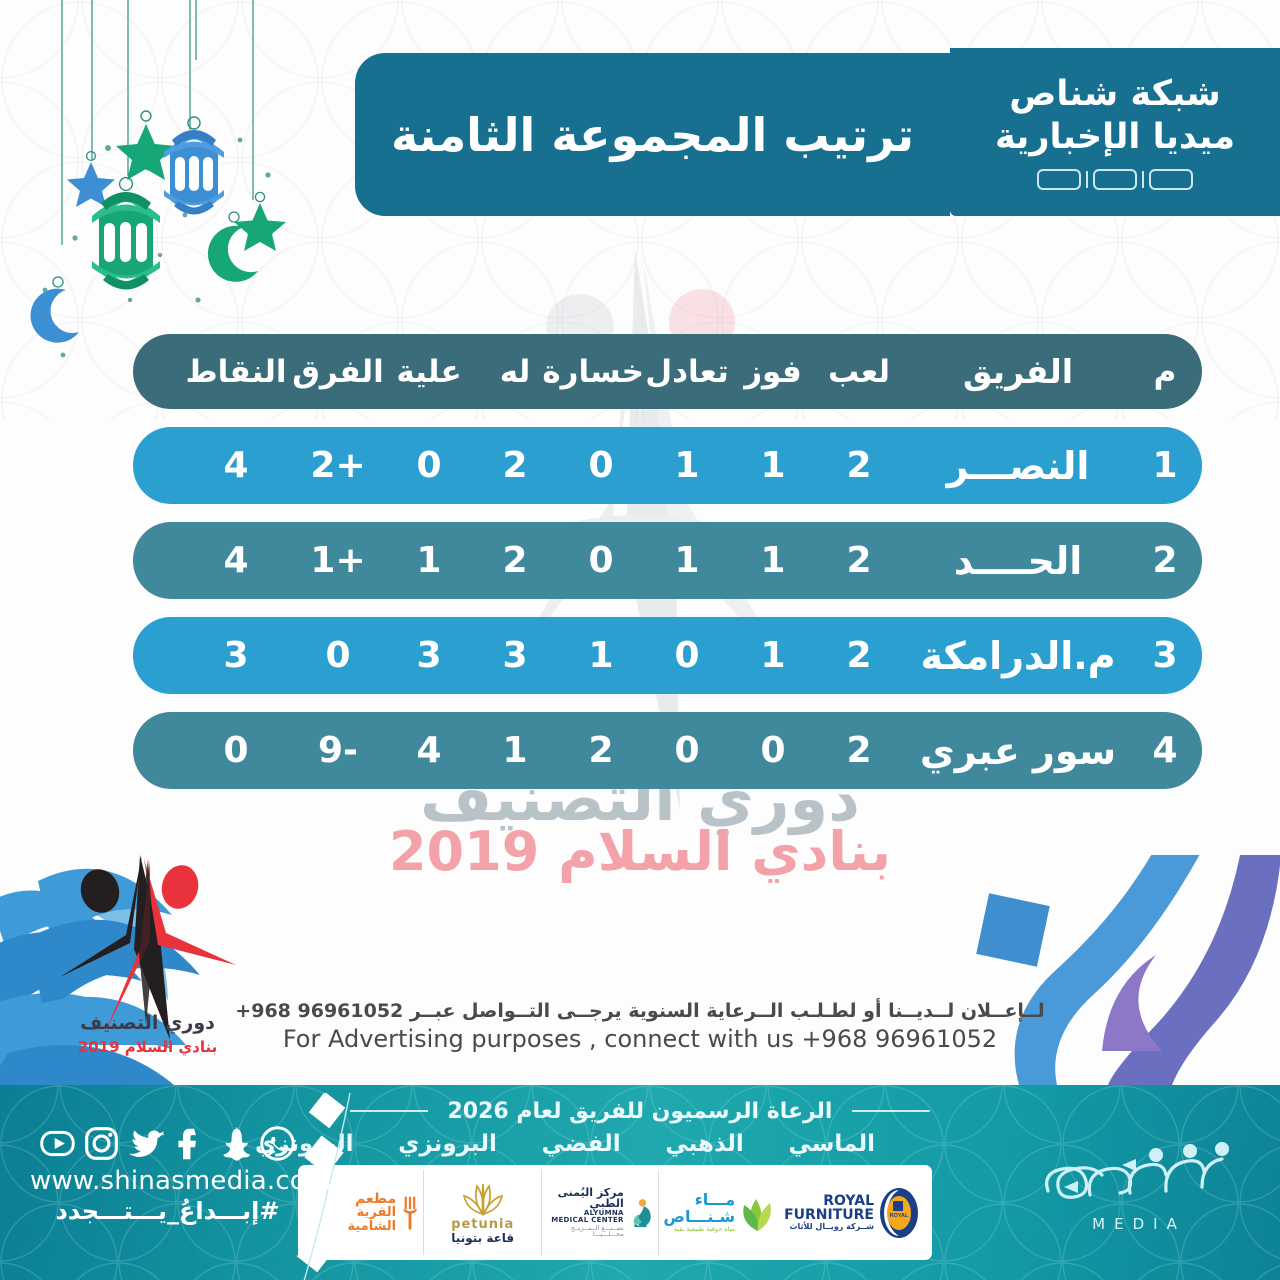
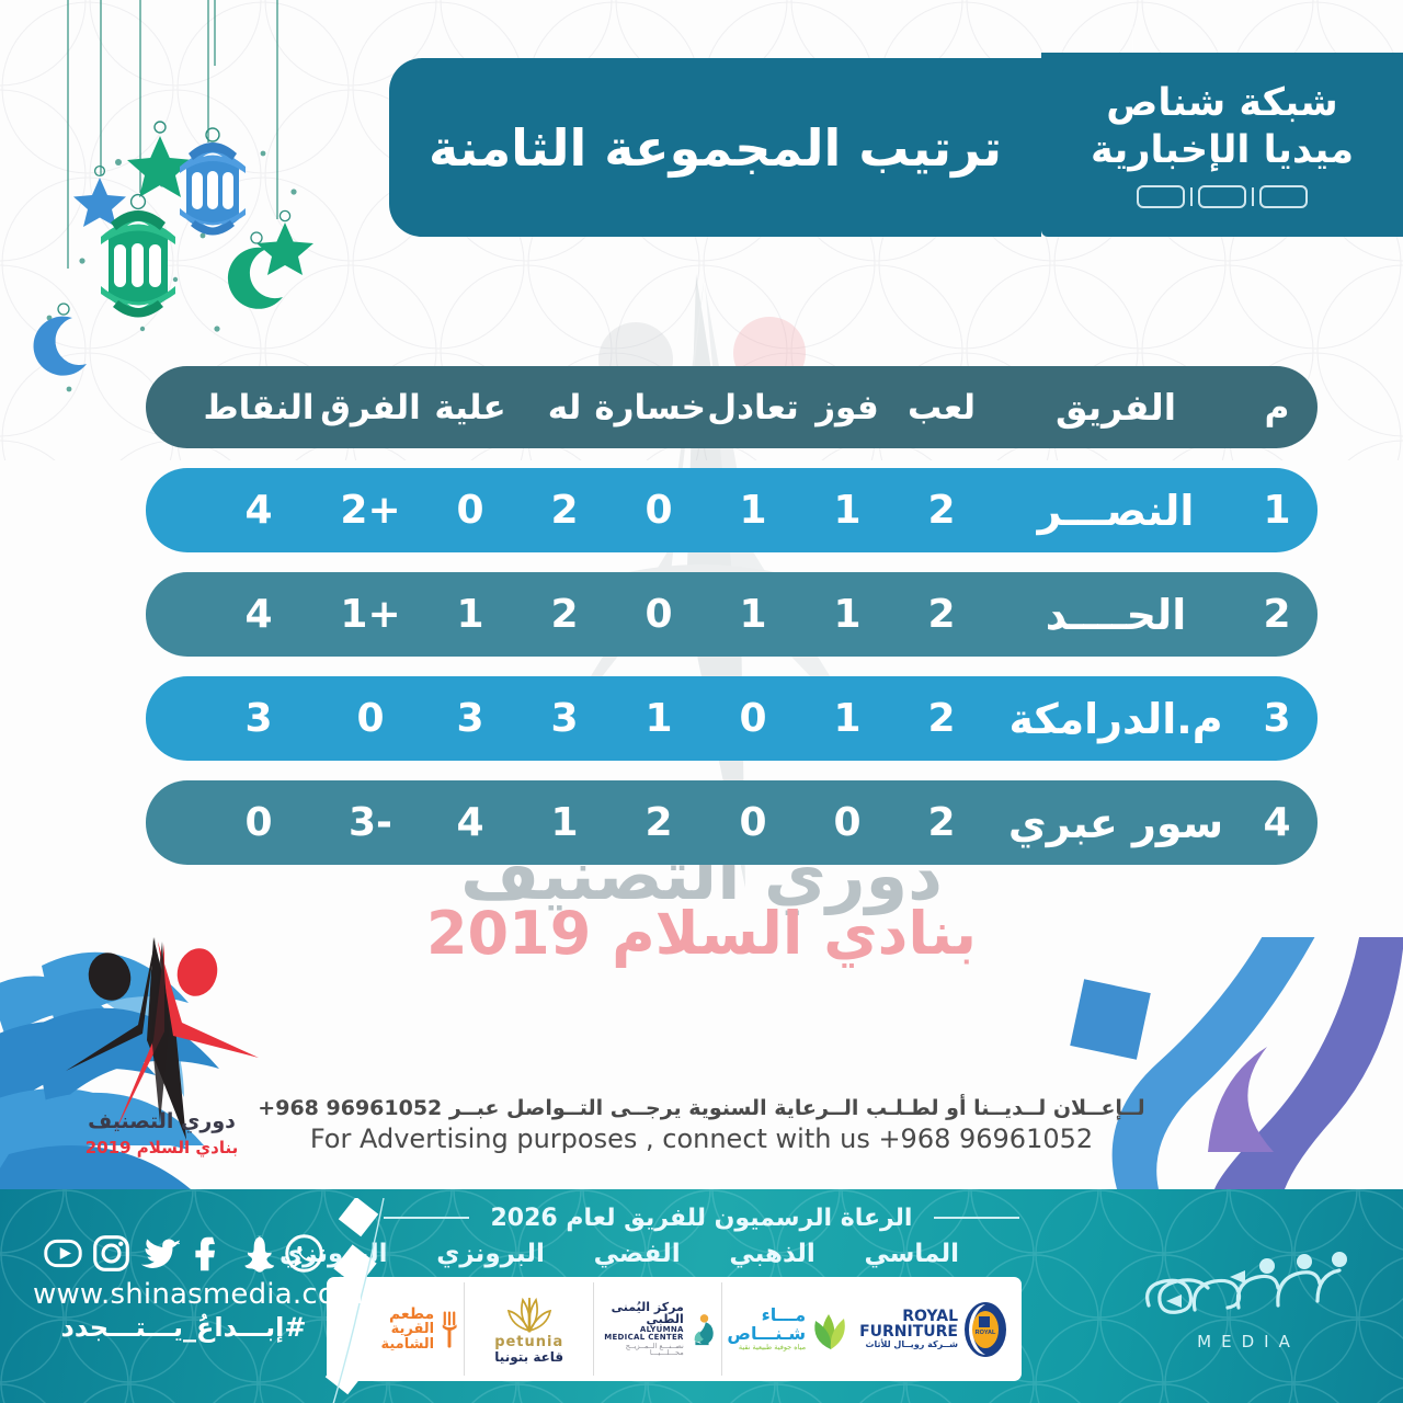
  دوري التصنيف
  بنادي السلام 2019
  شبكة شناص
  ميديا الإخبارية
  ترتيب المجموعة الثامنة
  م
  الفريق
  لعب
  فوز
  تعادل
  خسارة
  له
  علية
  الفرق
  النقاط
  1
  النصـــر
  2
  1
  1
  0
  2
  0
  +2
  4
  2
  الحــــد
  2
  1
  1
  0
  2
  1
  +1
  4
  3
  م.الدرامكة
  2
  1
  0
  1
  3
  3
  0
  3
  4
  سور عبري
  2
  0
  0
  2
  1
  4
- -9
+ -3
  0
  دوري التصنيف
  بنادي السلام 2019
  لــإعــلان لــديــنا أو لطـلـب الــرعاية السنوية يرجــى التــواصل عبــر 96961052 968+
  For Advertising purposes , connect with us +968 96961052
  الرعاة الرسميون للفريق لعام 2026
  الماسي
  الذهبي
  الفضي
  البرونزي
  الونزي
  ROYAL
  FURNITURE
  شــركة رويــال للأثاث
  مـــاء
  شـنـــاص
  مياه جوفية طبيعية نقية
  مركز اليُمنى الطبي
  ALYUMNA MEDICAL CENTER
  نصــنـــع الــمــزيــج محـــلـــيـــا
  petunia
  قاعة بتونيا
  مطعم
  القرية الشامية
  www.shinasmedia.com
  #إبـــداعُ_يـــتـــجدد
  MEDIA
